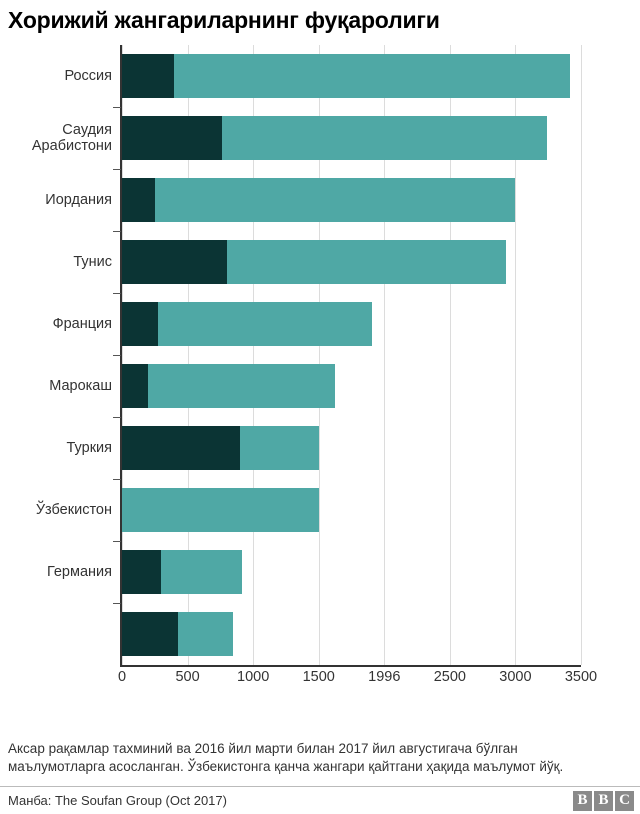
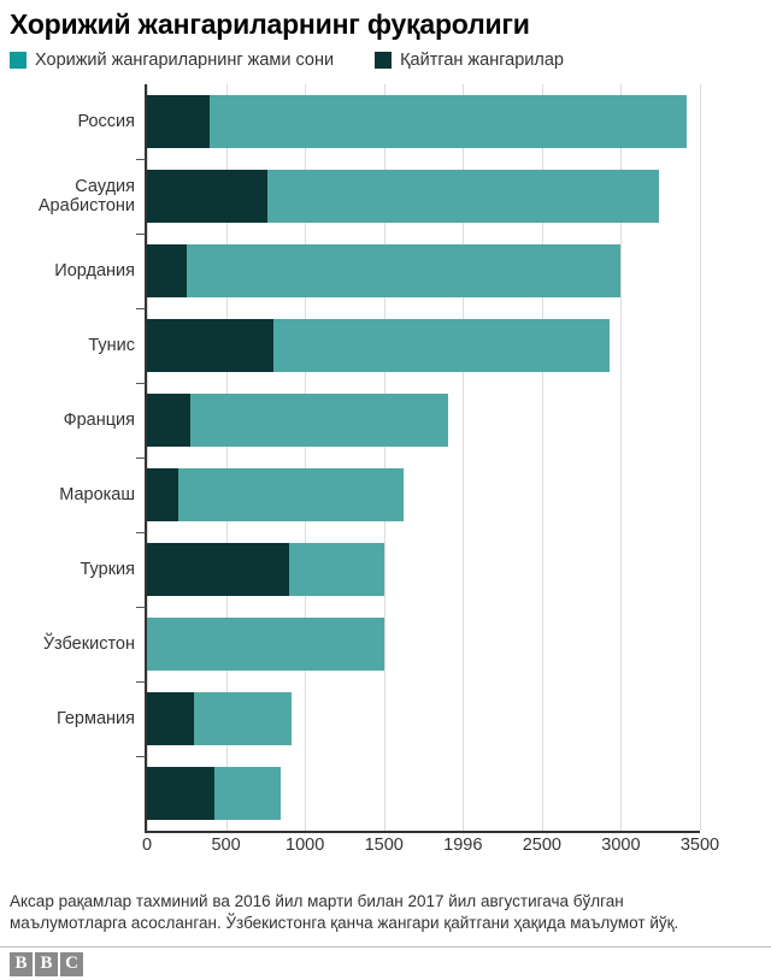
  Хорижий жангариларнинг фуқаролиги
+ Хорижий жангариларнинг жами сони
+ Қайтган жангарилар
  Россия
  Саудия
  Арабистони
  Иордания
  Тунис
  Франция
  Марокаш
  Туркия
  Ўзбекистон
  Германия
  0
  500
  1000
  1500
  1996
  2500
  3000
  3500
  Аксар рақамлар тахминий ва 2016 йил марти билан 2017 йил августигача бўлган маълумотларга асосланган. Ўзбекистонга қанча жангари қайтгани ҳақида маълумот йўқ.
- Манба: The Soufan Group (Oct 2017)
  B
  B
  C
